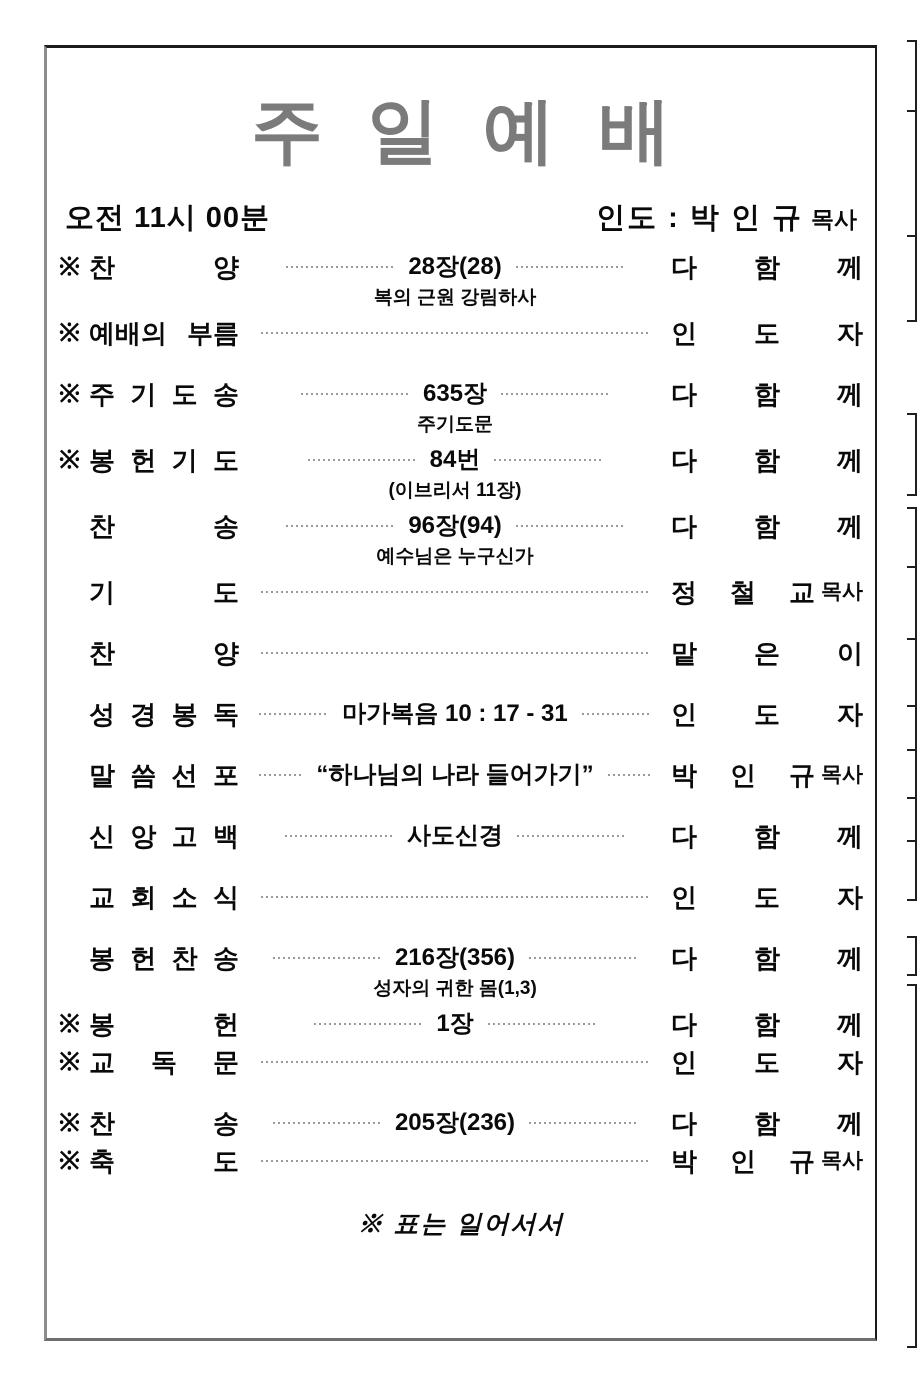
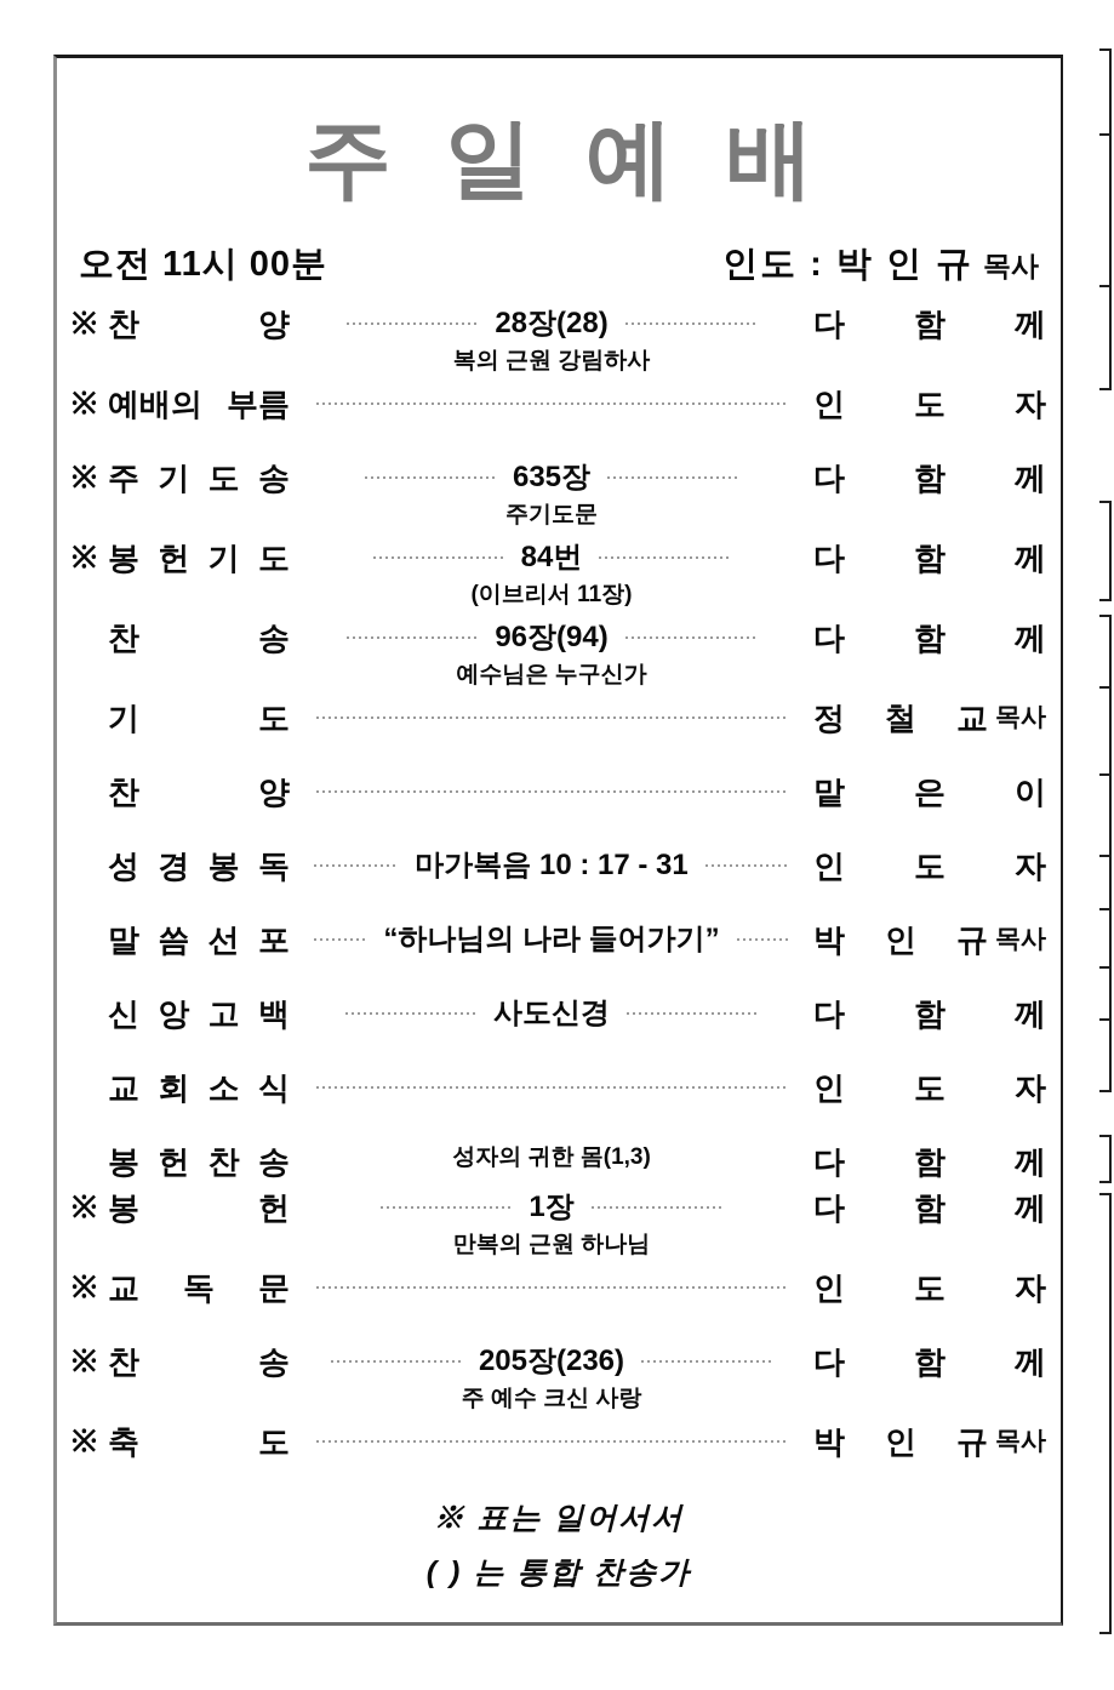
  주 일 예 배
  오전 11시 00분
  인도 : 박 인 규
  목사
  ※
  찬 양
  28장(28)
  복의 근원 강림하사
  다 함 께
  ※
  예배의 부름
  인 도 자
  ※
  주 기 도 송
  635장
  주기도문
  다 함 께
  ※
  봉 헌 기 도
  84번
  (이브리서 11장)
  다 함 께
  찬 송
  96장(94)
  예수님은 누구신가
  다 함 께
  기 도
  정 철 교
  목사
  찬 양
  맡 은 이
  성 경 봉 독
  마가복음 10 : 17 - 31
  인 도 자
  말 씀 선 포
  “하나님의 나라 들어가기”
  박 인 규
  목사
  신 앙 고 백
  사도신경
  다 함 께
  교 회 소 식
  인 도 자
  봉 헌 찬 송
- 216장(356)
  성자의 귀한 몸(1,3)
  다 함 께
  ※
  봉 헌
  1장
+ 만복의 근원 하나님
  다 함 께
  ※
  교 독 문
  인 도 자
  ※
  찬 송
  205장(236)
+ 주 예수 크신 사랑
  다 함 께
  ※
  축 도
  박 인 규
  목사
  ※ 표는 일어서서
+ ( ) 는 통합 찬송가
